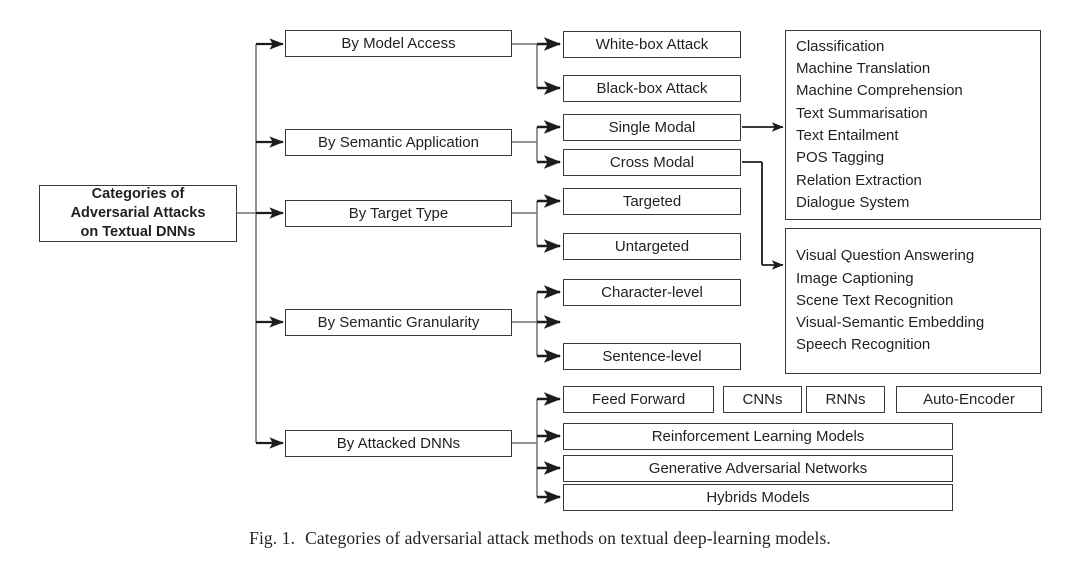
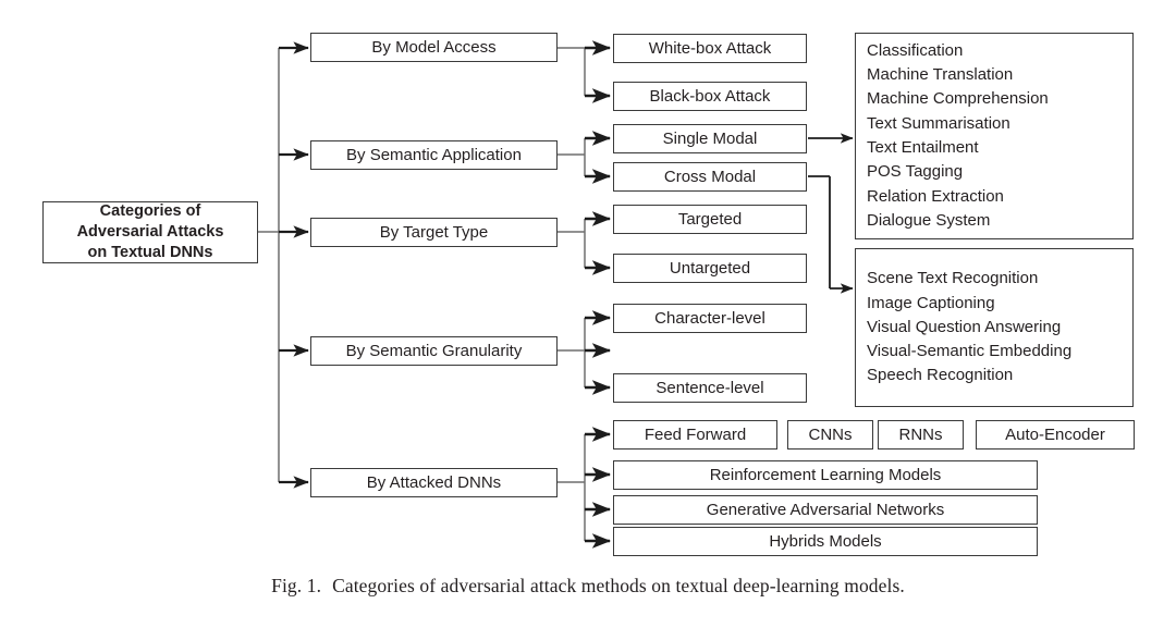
  Categories of
  Adversarial Attacks
  on Textual DNNs
  By Model Access
  By Semantic Application
  By Target Type
  By Semantic Granularity
  By Attacked DNNs
  White-box Attack
  Black-box Attack
  Single Modal
  Cross Modal
  Targeted
  Untargeted
  Character-level
  Sentence-level
  Feed Forward
  CNNs
  RNNs
  Auto-Encoder
  Reinforcement Learning Models
  Generative Adversarial Networks
  Hybrids Models
  Classification
  Machine Translation
  Machine Comprehension
  Text Summarisation
  Text Entailment
  POS Tagging
  Relation Extraction
  Dialogue System
- Visual Question Answering
+ Scene Text Recognition
  Image Captioning
- Scene Text Recognition
+ Visual Question Answering
  Visual-Semantic Embedding
  Speech Recognition
  Fig. 1. Categories of adversarial attack methods on textual deep-learning models.
